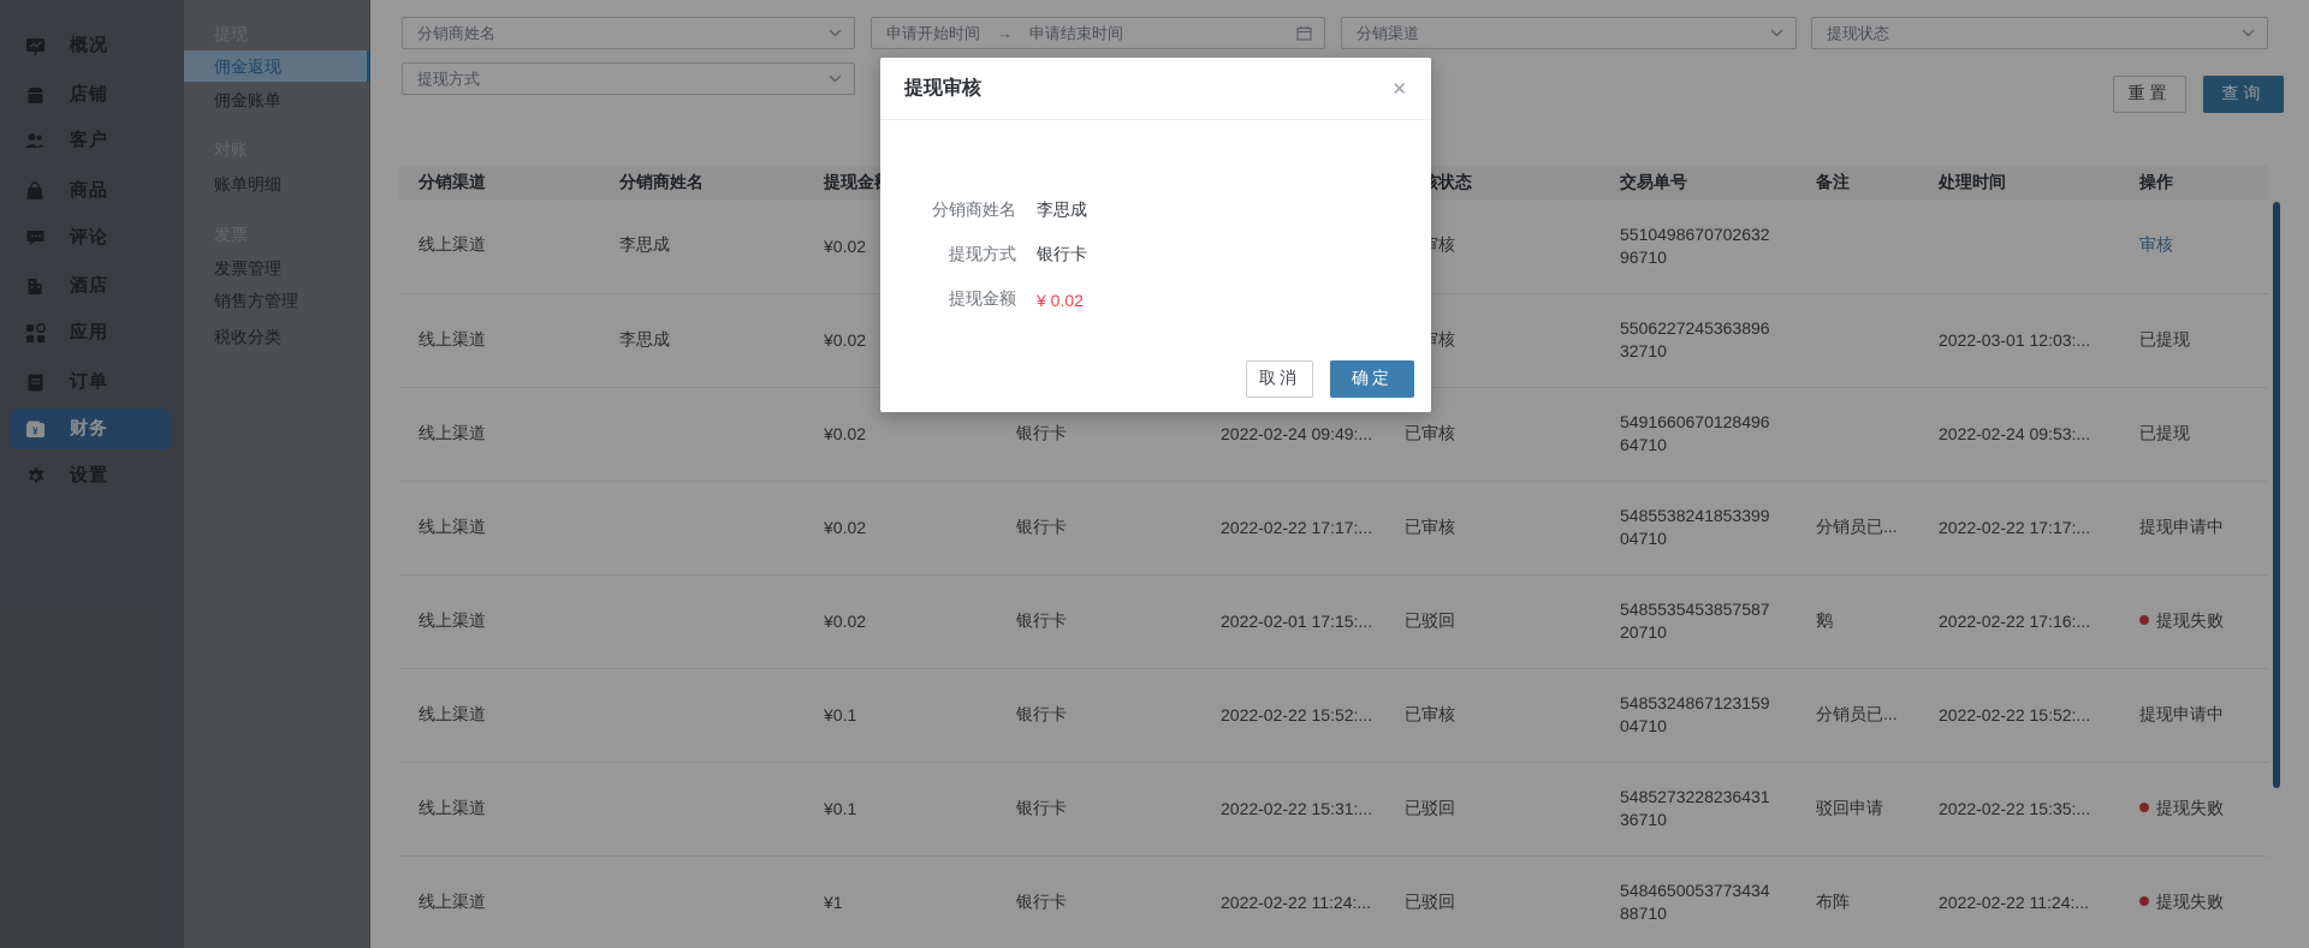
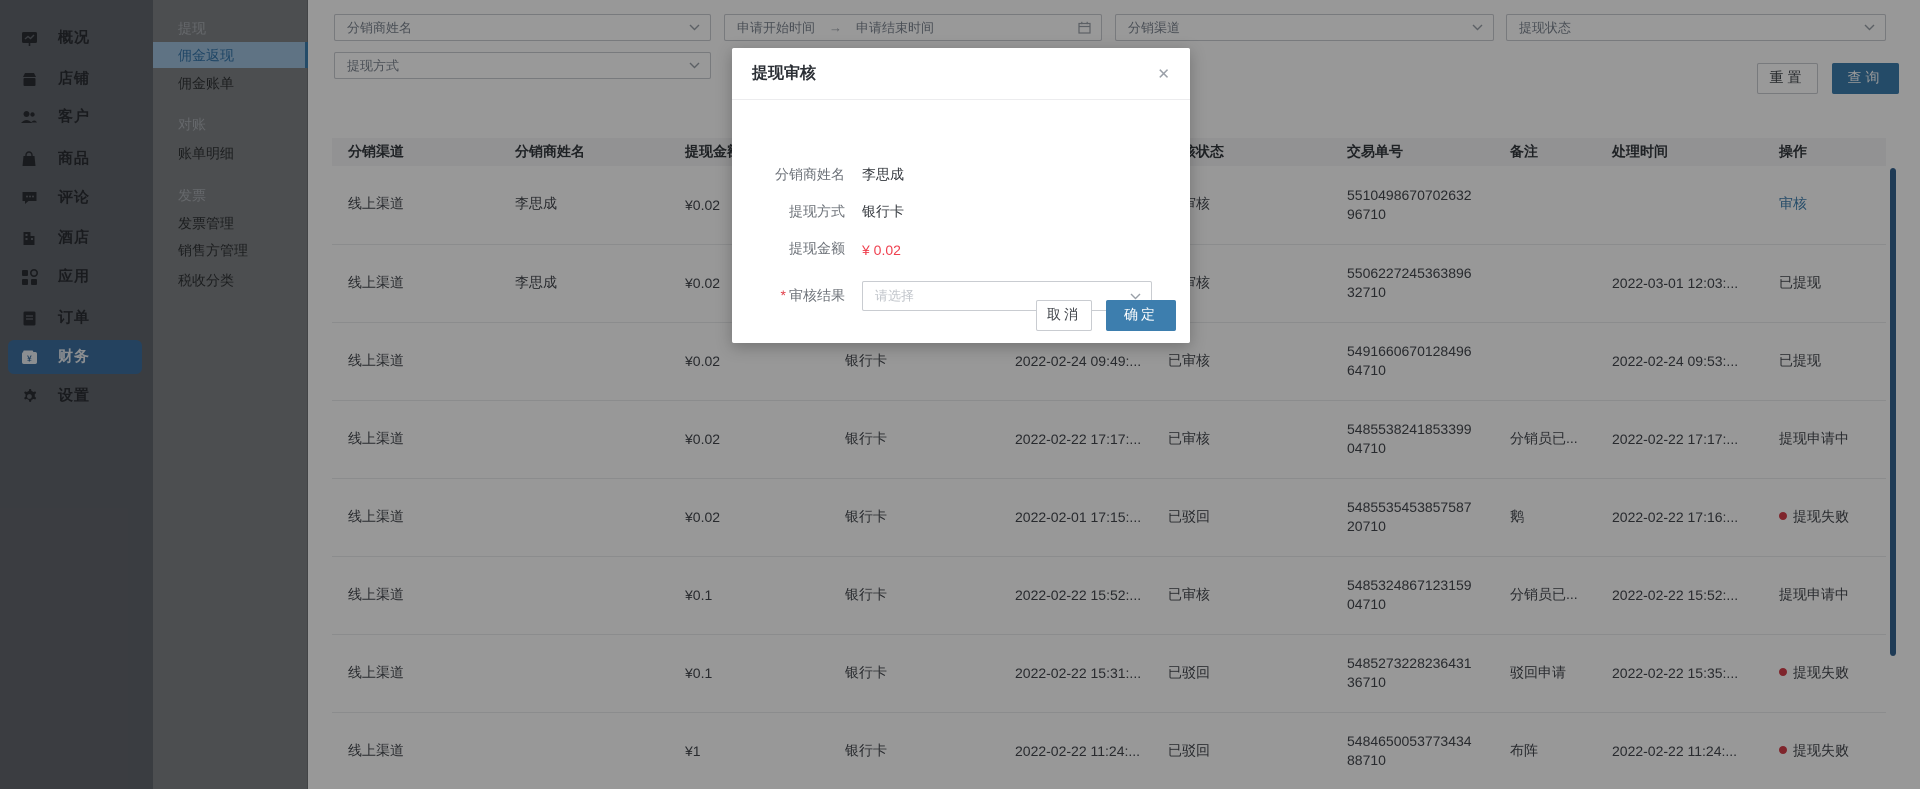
  概况
  店铺
  客户
  商品
  评论
  酒店
  应用
  订单
  ¥
  财务
  设置
  提现
  佣金返现
  佣金账单
  对账
  账单明细
  发票
  发票管理
  销售方管理
  税收分类
  分销商姓名
  申请开始时间
  →
  申请结束时间
  分销渠道
  提现状态
  提现方式
  重置
  查询
  分销渠道	分销商姓名	提现金			状态	交易单号	备注	处理时间	操作
  线上渠道	李思成	¥0.02			核	5510498670702632 96710			审核
  线上渠道	李思成	¥0.02			核	5506227245363896 32710		2022-03-01 12:03:...	已提现
  线上渠道		¥0.02	银行卡	2022-02-24 09:49:...	已审核	5491660670128496 64710		2022-02-24 09:53:...	已提现
  线上渠道		¥0.02	银行卡	2022-02-22 17:17:...	已审核	5485538241853399 04710	分销员已...	2022-02-22 17:17:...	提现申请中
  线上渠道		¥0.02	银行卡	2022-02-01 17:15:...	已驳回	5485535453857587 20710	鹅	2022-02-22 17:16:...	提现失败
  线上渠道		¥0.1	银行卡	2022-02-22 15:52:...	已审核	5485324867123159 04710	分销员已...	2022-02-22 15:52:...	提现申请中
  线上渠道		¥0.1	银行卡	2022-02-22 15:31:...	已驳回	5485273228236431 36710	驳回申请	2022-02-22 15:35:...	提现失败
  线上渠道		¥1	银行卡	2022-02-22 11:24:...	已驳回	5484650053773434 88710	布阵	2022-02-22 11:24:...	提现失败
  提现审核
  ✕
  分销商姓名
  李思成
  提现方式
  银行卡
  提现金额
  ¥ 0.02
+ * 审核结果
+ 请选择
  取消
  确定
